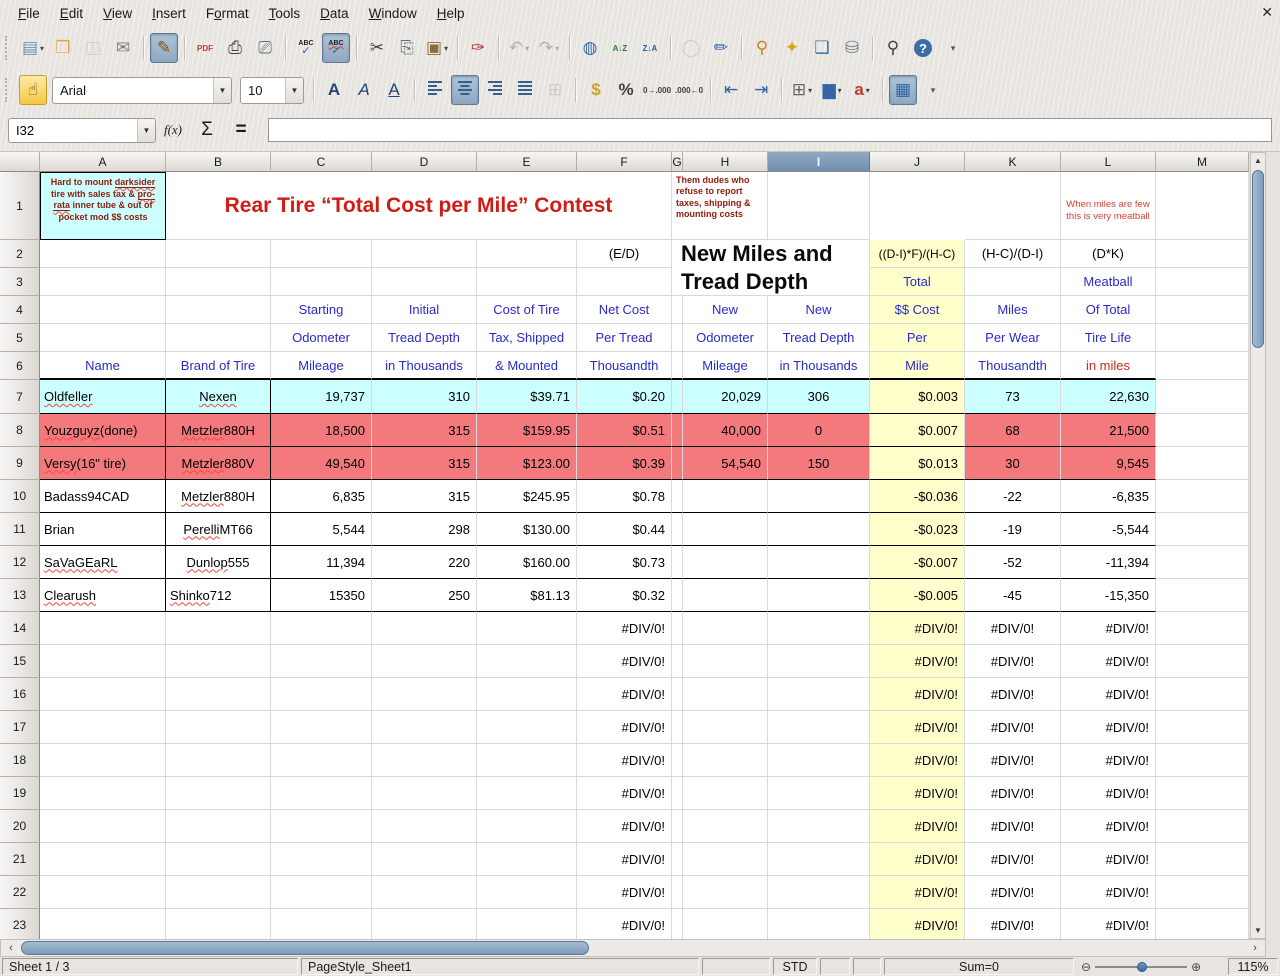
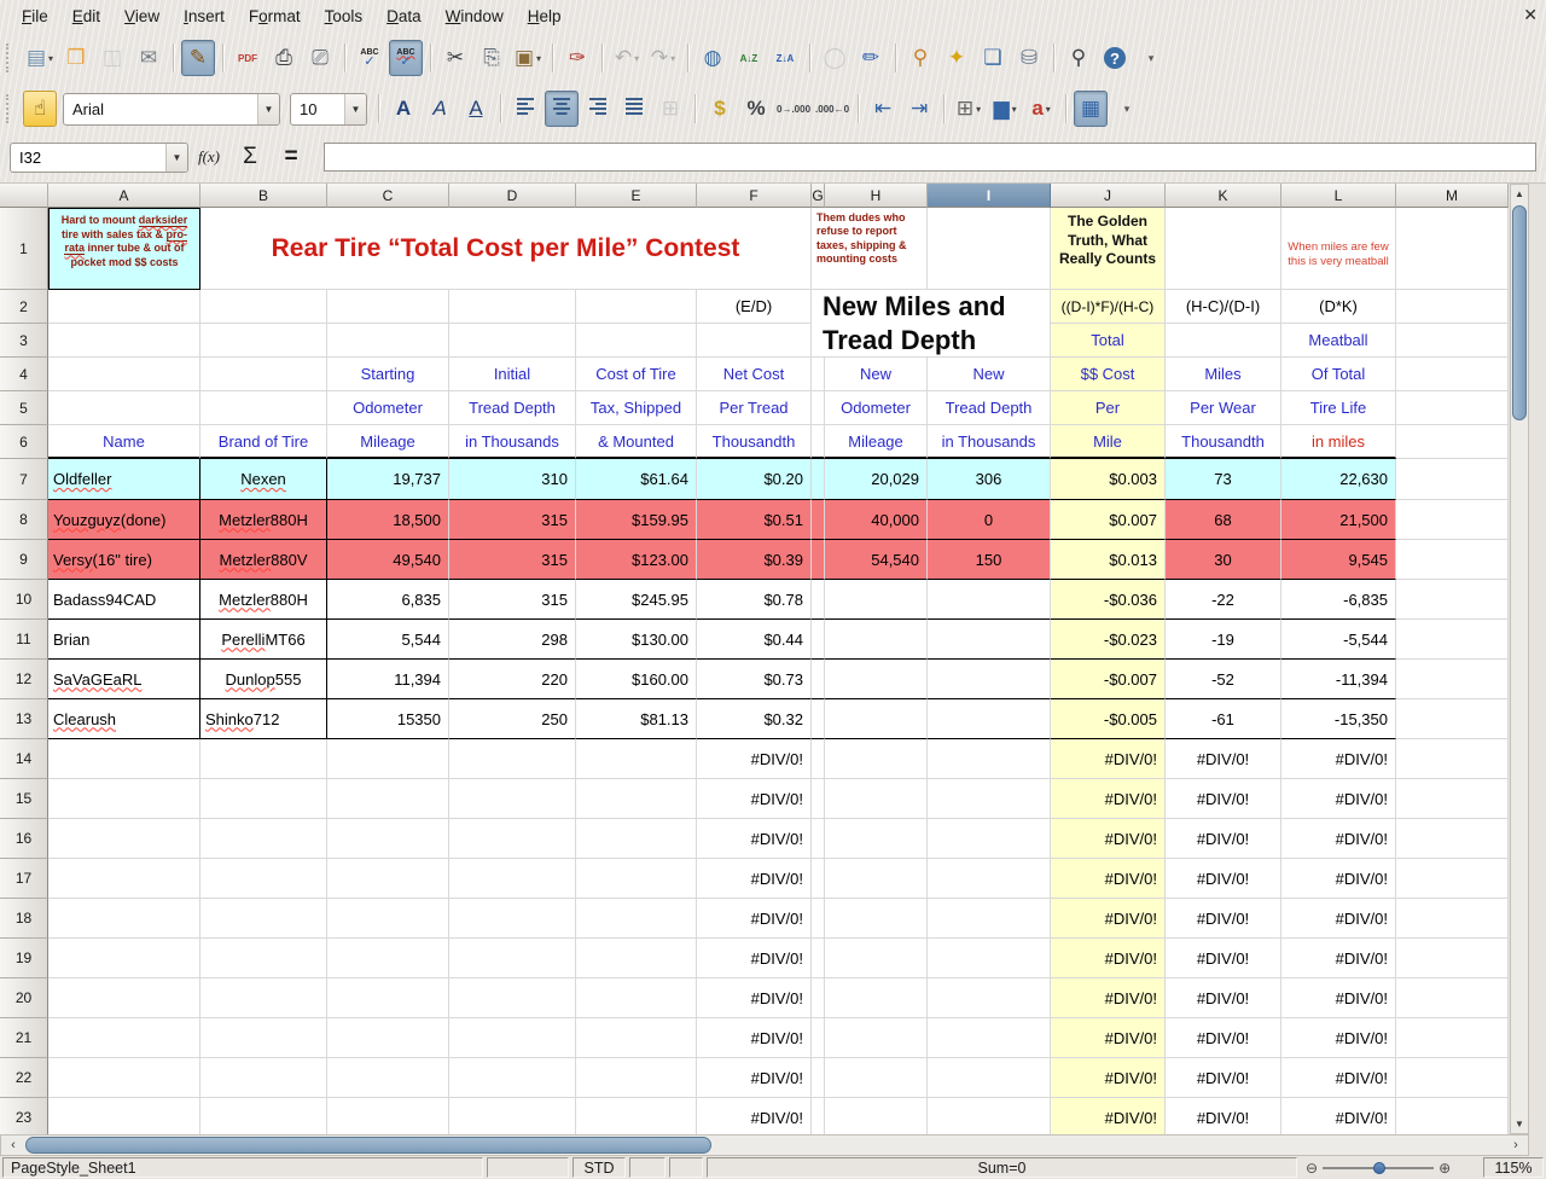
  File
  Edit
  View
  Insert
  Format
  Tools
  Data
  Window
  Help
  ✕
  ▤
  ▾
  ❒
  ◫
  ✉
  ✎
  PDF
  ⎙
  ⎚
  ✓
  ✓
  ✂
  ⎘
  ▣
  ▾
  ✑
  ↶
  ▾
  ↷
  ▾
  ◍
  A↓Z
  Z↓A
  ◯
  ✏
  ⚲
  ✦
  ❏
  ⛁
  ⚲
  ?
  ▾
  ☝
  Arial
  ▼
  10
  ▼
  A
  A
  A
  ⊞
  $
  %
  0→.000
  .000←0
  ⇤
  ⇥
  ⊞
  ▾
  ▆
  ▾
  a
  ▾
  ▦
  ▾
  I32
  ▼
  f(x)
  Σ
  =
  A
  B
  C
  D
  E
  F
  G
  H
  I
  J
  K
  L
  M
  1
  Hard to mount darksider tire with sales tax & pro-rata inner tube & out of pocket mod $$ costs
  Rear Tire “Total Cost per Mile” Contest
  Them dudes who refuse to report taxes, shipping & mounting costs
+ The Golden Truth, What Really Counts
  When miles are few this is very meatball
  2
  (E/D)
  New Miles and Tread Depth
  ((D-I)*F)/(H-C)
  (H-C)/(D-I)
  (D*K)
  3
  Total
  Meatball
  4
  Starting
  Initial
  Cost of Tire
  Net Cost
  New
  New
  $$ Cost
  Miles
  Of Total
  5
  Odometer
  Tread Depth
  Tax, Shipped
  Per Tread
  Odometer
  Tread Depth
  Per
  Per Wear
  Tire Life
  6
  Name
  Brand of Tire
  Mileage
  in Thousands
  & Mounted
  Thousandth
  Mileage
  in Thousands
  Mile
  Thousandth
  in miles
  7
  Oldfeller
  Nexen
  19,737
  310
- $39.71
+ $61.64
  $0.20
  20,029
  306
  $0.003
  73
  22,630
  8
  Youzguyz
  (done)
  Metzler
  880H
  18,500
  315
  $159.95
  $0.51
  40,000
  0
  $0.007
  68
  21,500
  9
  Versy
  (16" tire)
  Metzler
  880V
  49,540
  315
  $123.00
  $0.39
  54,540
  150
  $0.013
  30
  9,545
  10
  Badass94CAD
  Metzler
  880H
  6,835
  315
  $245.95
  $0.78
  -$0.036
  -22
  -6,835
  11
  Brian
  Perelli
  MT66
  5,544
  298
  $130.00
  $0.44
  -$0.023
  -19
  -5,544
  12
  SaVaGEaRL
  Dunlop
  555
  11,394
  220
  $160.00
  $0.73
  -$0.007
  -52
  -11,394
  13
  Clearush
  Shinko
  712
  15350
  250
  $81.13
  $0.32
  -$0.005
- -45
+ -61
  -15,350
  14
  #DIV/0!
  #DIV/0!
  #DIV/0!
  #DIV/0!
  15
  #DIV/0!
  #DIV/0!
  #DIV/0!
  #DIV/0!
  16
  #DIV/0!
  #DIV/0!
  #DIV/0!
  #DIV/0!
  17
  #DIV/0!
  #DIV/0!
  #DIV/0!
  #DIV/0!
  18
  #DIV/0!
  #DIV/0!
  #DIV/0!
  #DIV/0!
  19
  #DIV/0!
  #DIV/0!
  #DIV/0!
  #DIV/0!
  20
  #DIV/0!
  #DIV/0!
  #DIV/0!
  #DIV/0!
  21
  #DIV/0!
  #DIV/0!
  #DIV/0!
  #DIV/0!
  22
  #DIV/0!
  #DIV/0!
  #DIV/0!
  #DIV/0!
  23
  #DIV/0!
  #DIV/0!
  #DIV/0!
  #DIV/0!
  ▲
  ▼
  ‹
  ›
- Sheet 1 / 3
  PageStyle_Sheet1
  STD
  Sum=0
  ⊖
  ⊕
  115%
